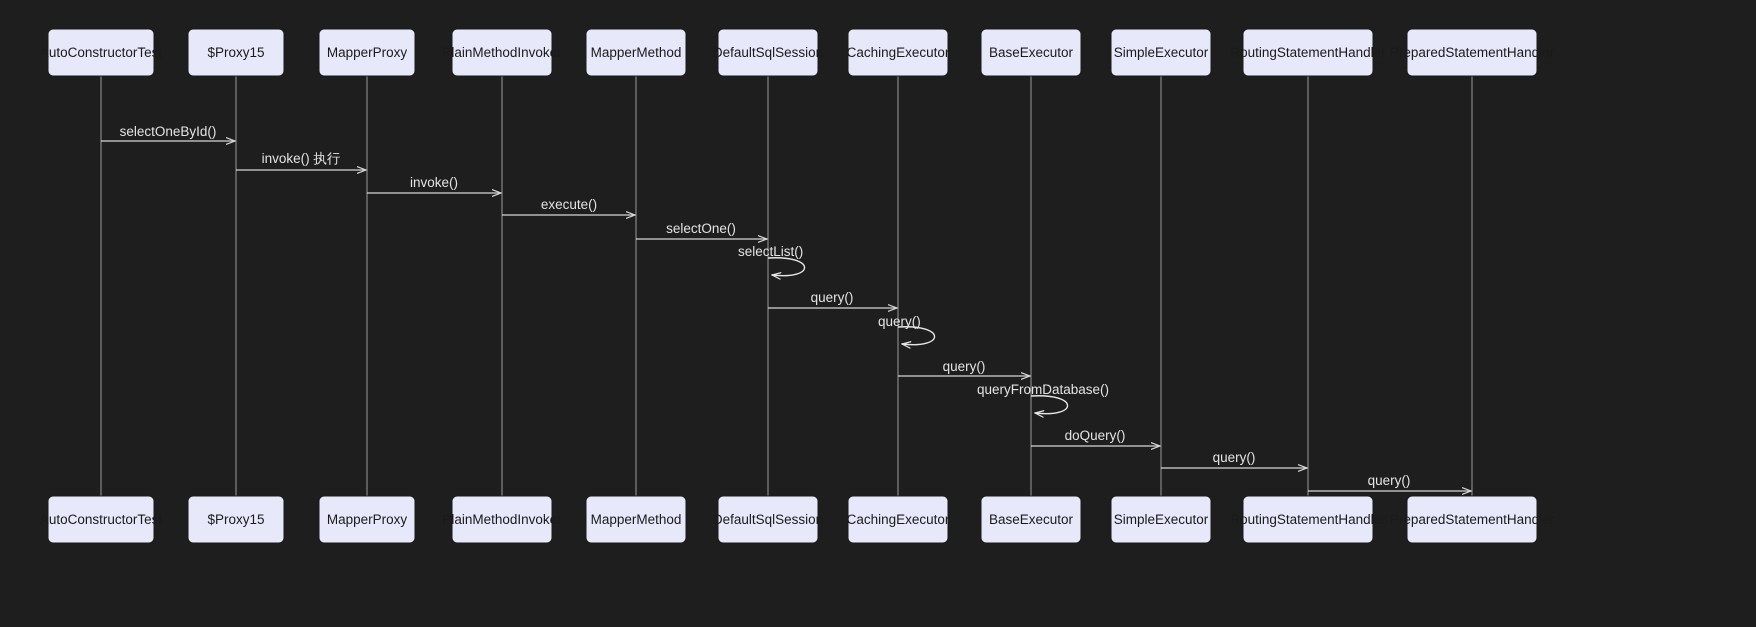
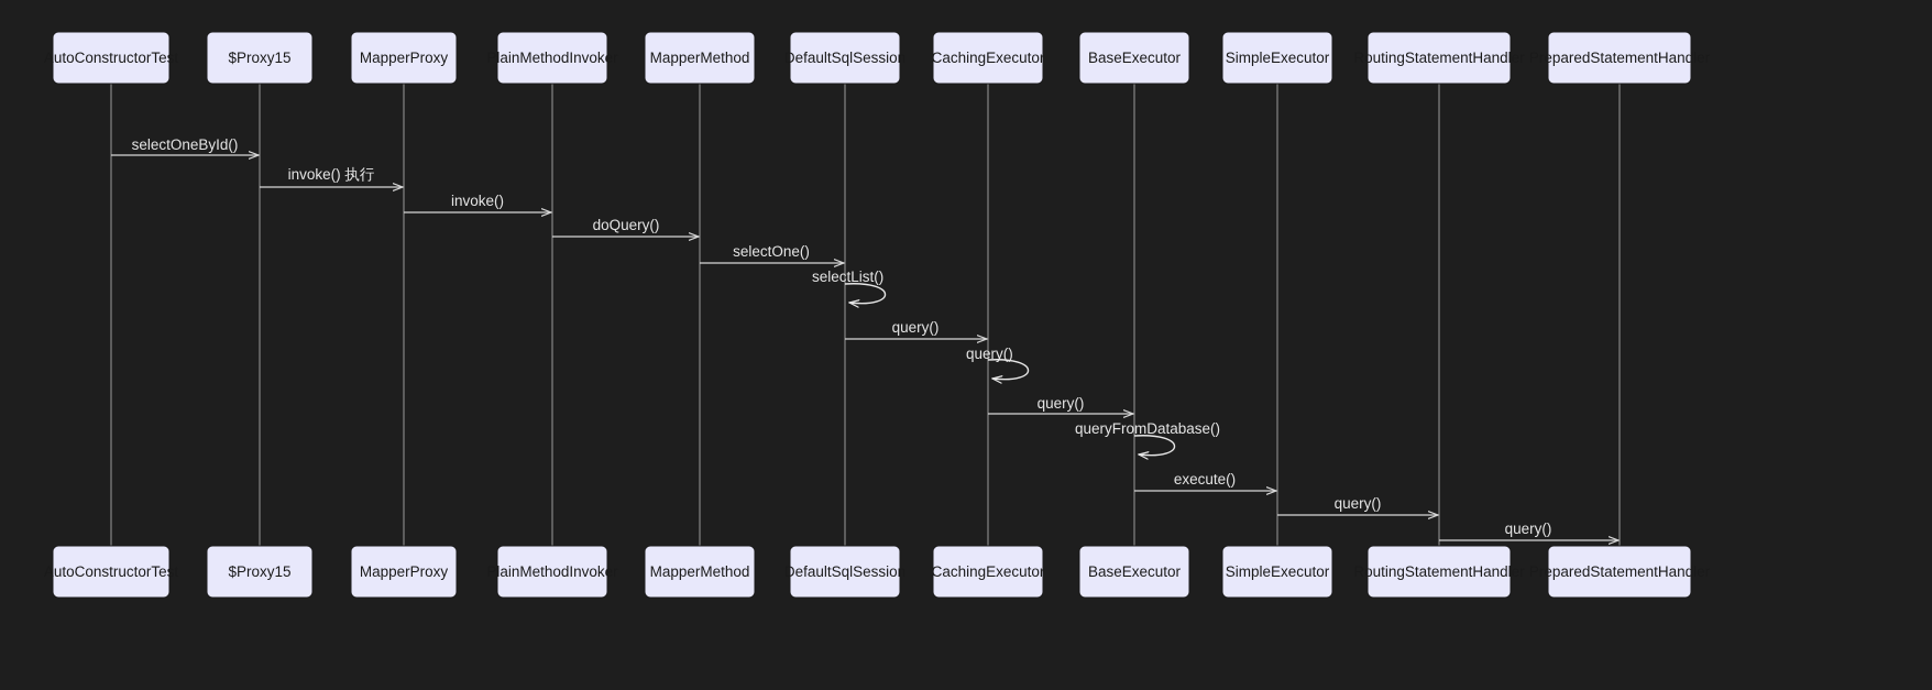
  selectOneById()
  invoke() 执行
  invoke()
- execute()
+ doQuery()
  selectOne()
  selectList()
  query()
  query()
  query()
  queryFromDatabase()
- doQuery()
+ execute()
  query()
  query()
  AutoConstructorTest
  $Proxy15
  MapperProxy
  PlainMethodInvoker
  MapperMethod
  DefaultSqlSession
  CachingExecutor
  BaseExecutor
  SimpleExecutor
  RoutingStatementHandler
  PreparedStatementHandler
  AutoConstructorTest
  $Proxy15
  MapperProxy
  PlainMethodInvoker
  MapperMethod
  DefaultSqlSession
  CachingExecutor
  BaseExecutor
  SimpleExecutor
  RoutingStatementHandler
  PreparedStatementHandler
